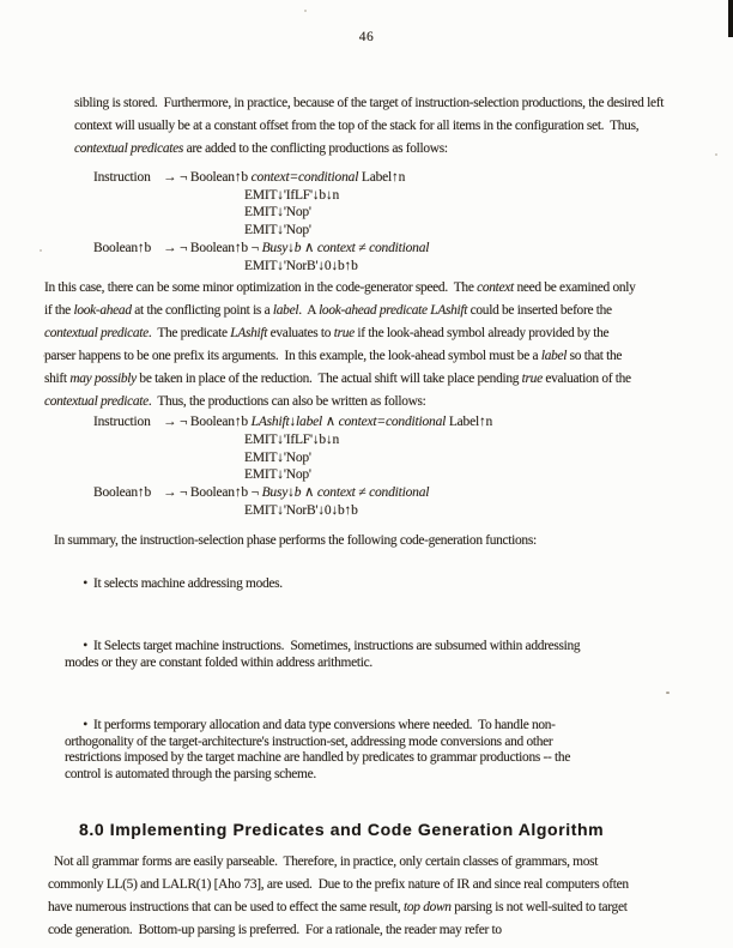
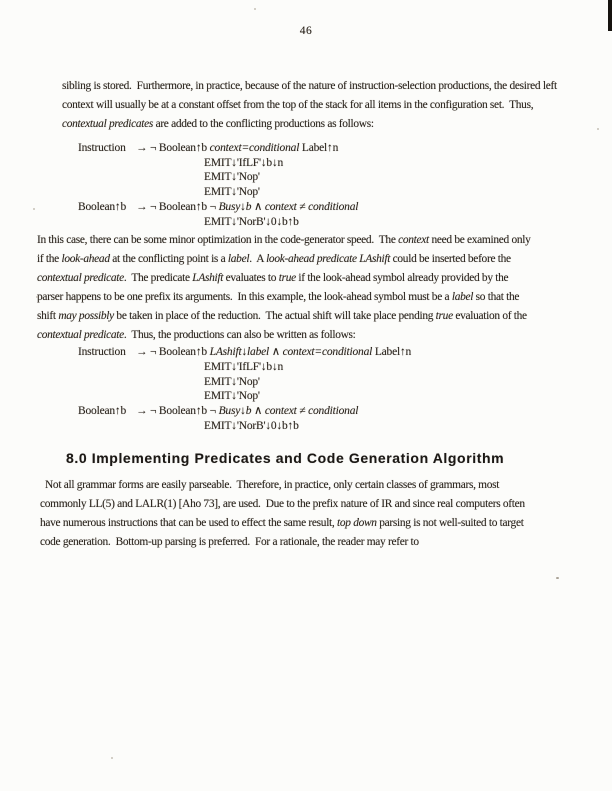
  46
- sibling is stored. Furthermore, in practice, because of the target of instruction-selection productions, the desired left context will usually be at a constant offset from the top of the stack for all items in the configuration set. Thus, contextual predicates are added to the conflicting productions as follows:
+ sibling is stored. Furthermore, in practice, because of the nature of instruction-selection productions, the desired left context will usually be at a constant offset from the top of the stack for all items in the configuration set. Thus, contextual predicates are added to the conflicting productions as follows:
  Instruction
  → ¬ Boolean↑b context=conditional Label↑n
  EMIT↓'IfLF'↓b↓n
  EMIT↓'Nop'
  EMIT↓'Nop'
  Boolean↑b
  → ¬ Boolean↑b ¬ Busy↓b ∧ context ≠ conditional
  EMIT↓'NorB'↓0↓b↑b
  In this case, there can be some minor optimization in the code-generator speed. The context need be examined only if the look-ahead at the conflicting point is a label. A look-ahead predicate LAshift could be inserted before the contextual predicate. The predicate LAshift evaluates to true if the look-ahead symbol already provided by the parser happens to be one prefix its arguments. In this example, the look-ahead symbol must be a label so that the shift may possibly be taken in place of the reduction. The actual shift will take place pending true evaluation of the contextual predicate. Thus, the productions can also be written as follows:
  Instruction
  → ¬ Boolean↑b LAshift↓label ∧ context=conditional Label↑n
  EMIT↓'IfLF'↓b↓n
  EMIT↓'Nop'
  EMIT↓'Nop'
  Boolean↑b
  → ¬ Boolean↑b ¬ Busy↓b ∧ context ≠ conditional
  EMIT↓'NorB'↓0↓b↑b
- In summary, the instruction-selection phase performs the following code-generation functions:
- • It selects machine addressing modes.
- • It Selects target machine instructions. Sometimes, instructions are subsumed within addressing modes or they are constant folded within address arithmetic.
- • It performs temporary allocation and data type conversions where needed. To handle non-orthogonality of the target-architecture's instruction-set, addressing mode conversions and other restrictions imposed by the target machine are handled by predicates to grammar productions -- the control is automated through the parsing scheme.
  8.0 Implementing Predicates and Code Generation Algorithm
  Not all grammar forms are easily parseable. Therefore, in practice, only certain classes of grammars, most commonly LL(5) and LALR(1) [Aho 73], are used. Due to the prefix nature of IR and since real computers often have numerous instructions that can be used to effect the same result, top down parsing is not well-suited to target code generation. Bottom-up parsing is preferred. For a rationale, the reader may refer to
